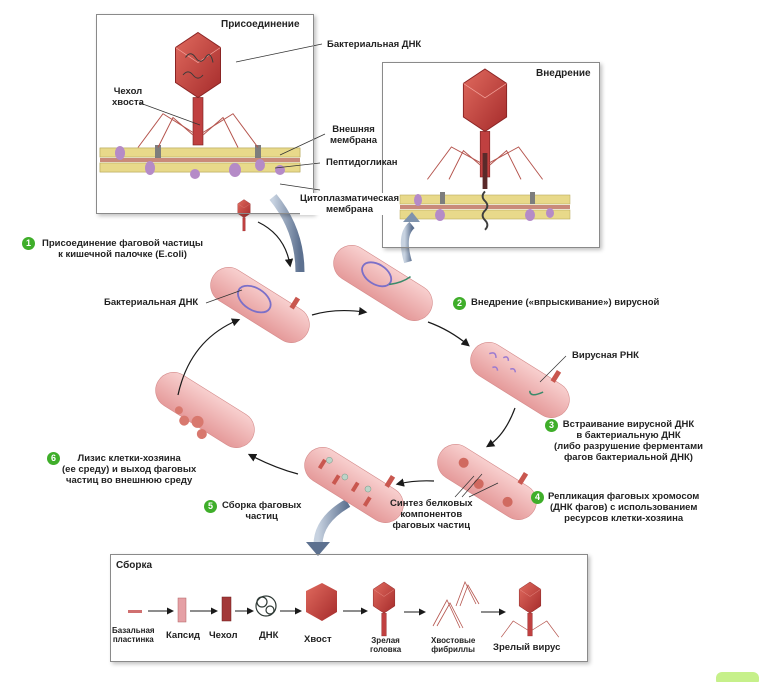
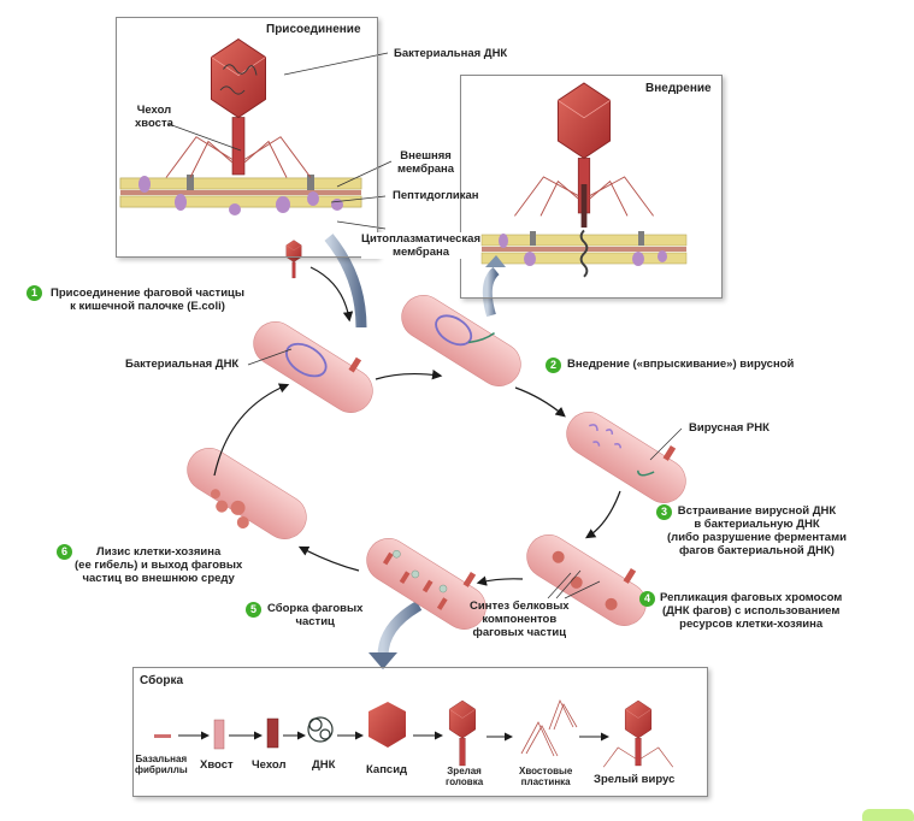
  Присоединение
  Внедрение
  Сборка
  Бактериальная ДНК
  Чехол
  хвоста
  Внешняя
  мембрана
  Пептидогликан
  Цитоплазматическая
  мембрана
  1
  Присоединение фаговой частицы
  к кишечной палочке (E.coli)
  2
  Внедрение («впрыскивание») вирусной
  3
  Встраивание вирусной ДНК
  в бактериальную ДНК
  (либо разрушение ферментами
  фагов бактериальной ДНК)
  4
  Репликация фаговых хромосом
  (ДНК фагов) с использованием
  ресурсов клетки-хозяина
  5
  Сборка фаговых
  частиц
  6
  Лизис клетки-хозяина
- (ее среду) и выход фаговых
+ (ее гибель) и выход фаговых
  частиц во внешнюю среду
  Бактериальная ДНК
  Вирусная РНК
  Синтез белковых
  компонентов
  фаговых частиц
  Базальная
- пластинка
+ фибриллы
- Капсид
+ Хвост
  Чехол
  ДНК
- Хвост
+ Капсид
  Зрелая
  головка
  Хвостовые
- фибриллы
+ пластинка
  Зрелый вирус
